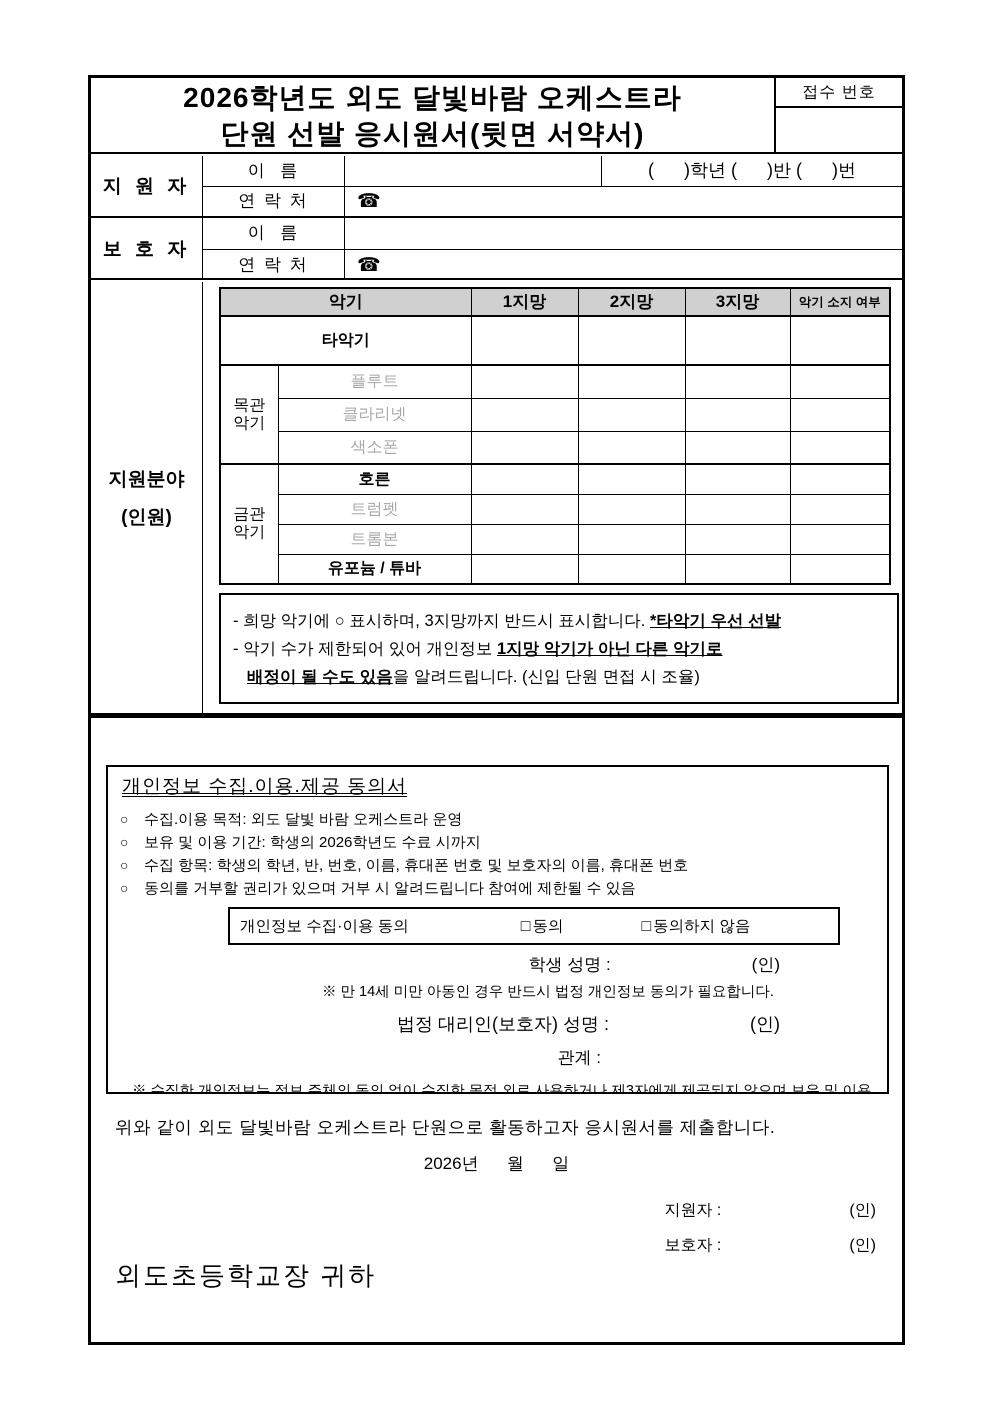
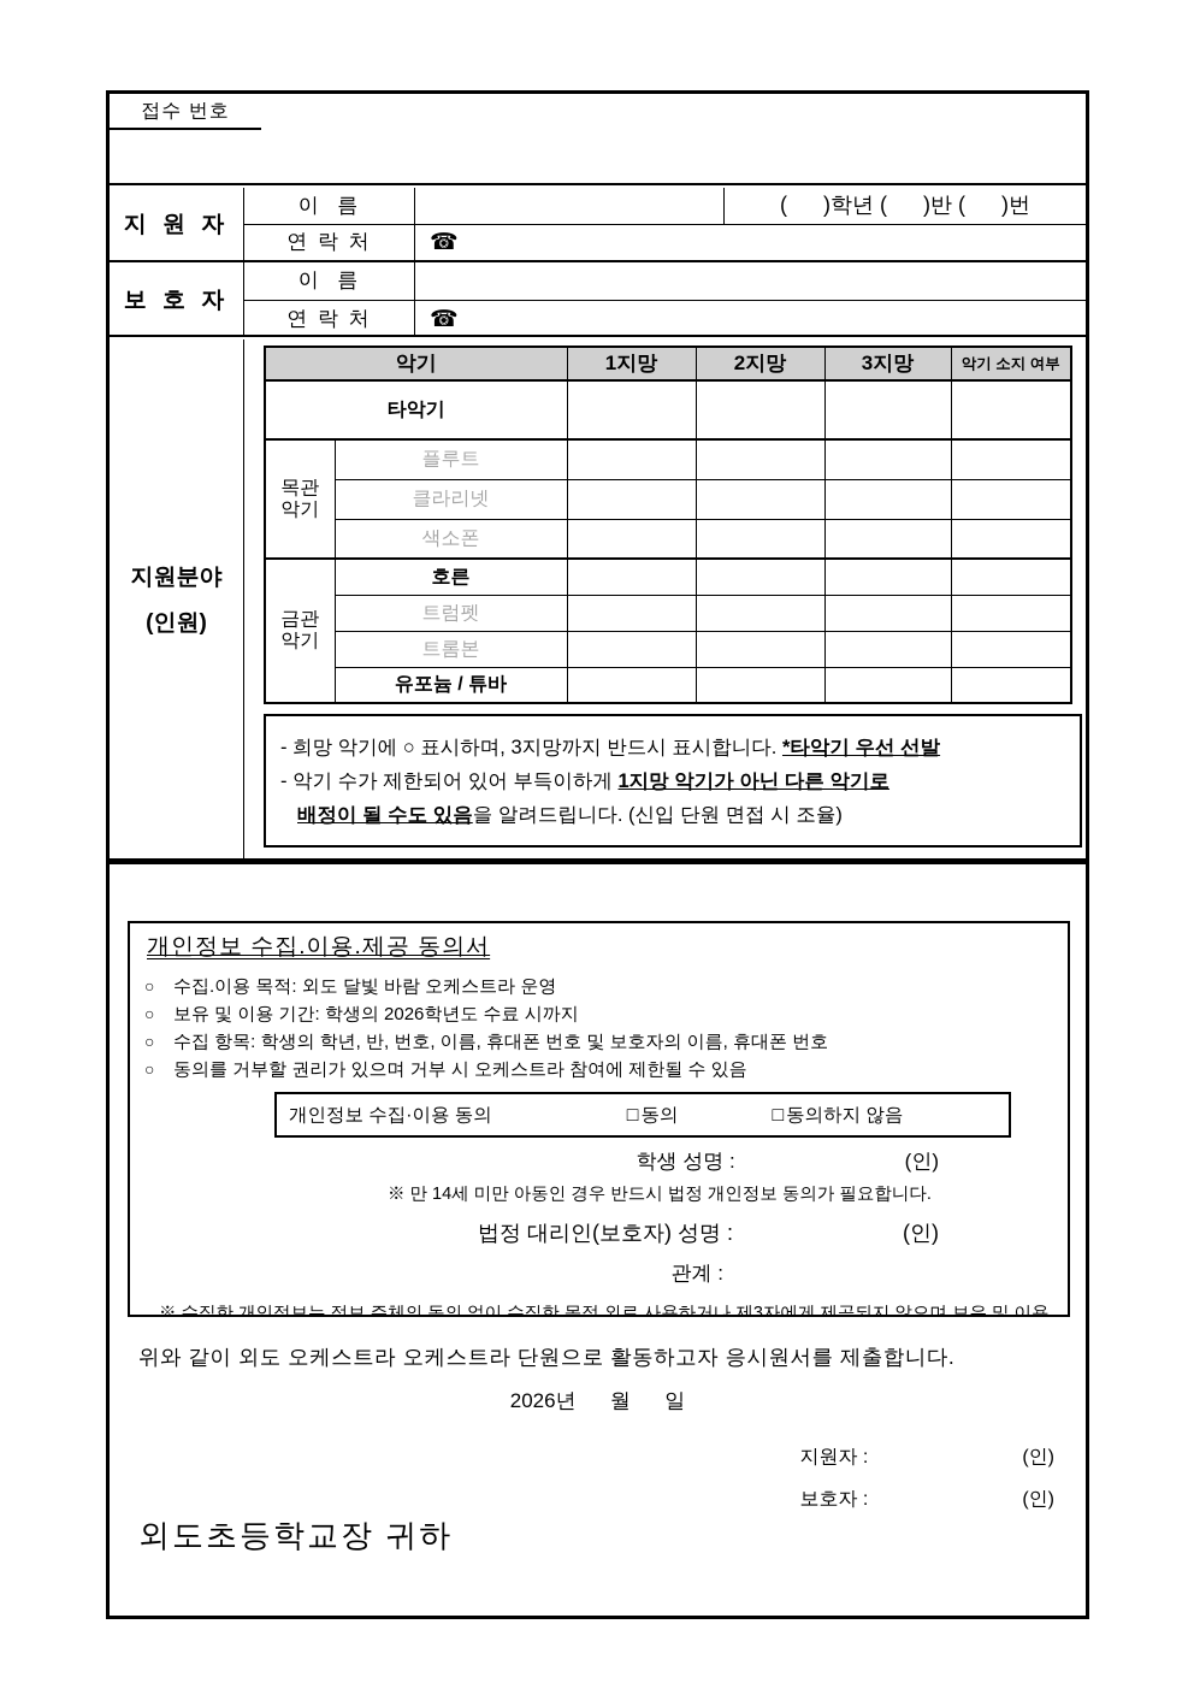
- 2026학년도 외도 달빛바람 오케스트라
- 단원 선발 응시원서(뒷면 서약서)
  접수 번호
  지 원 자
  이 름
  ( )학년 ( )반 ( )번
  연 락 처
  ☎
  보 호 자
  이 름
  연 락 처
  ☎
  지원분야
  (인원)
  악기	1지망	2지망	3지망	악기 소지 여부
  타악기
  목관 악기	플루트
  클라리넷
  색소폰
  금관 악기	호른
  트럼펫
  트롬본
  유포늄 / 튜바
  - 희망 악기에 ○ 표시하며, 3지망까지 반드시 표시합니다. *타악기 우선 선발
- - 악기 수가 제한되어 있어 개인정보 1지망 악기가 아닌 다른 악기로
+ - 악기 수가 제한되어 있어 부득이하게 1지망 악기가 아닌 다른 악기로
  배정이 될 수도 있음을 알려드립니다. (신입 단원 면접 시 조율)
  개인정보 수집.이용.제공 동의서
  ○
  수집.이용 목적: 외도 달빛 바람 오케스트라 운영
  ○
  보유 및 이용 기간: 학생의 2026학년도 수료 시까지
  ○
  수집 항목: 학생의 학년, 반, 번호, 이름, 휴대폰 번호 및 보호자의 이름, 휴대폰 번호
  ○
- 동의를 거부할 권리가 있으며 거부 시 알려드립니다 참여에 제한될 수 있음
+ 동의를 거부할 권리가 있으며 거부 시 오케스트라 참여에 제한될 수 있음
  개인정보 수집·이용 동의
  □동의
  □동의하지 않음
  학생 성명 :
  (인)
  ※ 만 14세 미만 아동인 경우 반드시 법정 개인정보 동의가 필요합니다.
  법정 대리인(보호자) 성명 :
  (인)
  관계 :
  ※ 수집한 개인정보는 정보 주체의 동의 없이 수집한 목적 외로 사용하거나 제3자에게 제공되지 않으며 보유 및 이용
- 위와 같이 외도 달빛바람 오케스트라 단원으로 활동하고자 응시원서를 제출합니다.
+ 위와 같이 외도 오케스트라 오케스트라 단원으로 활동하고자 응시원서를 제출합니다.
  2026년 월 일
  지원자 :
  (인)
  보호자 :
  (인)
  외도초등학교장 귀하
